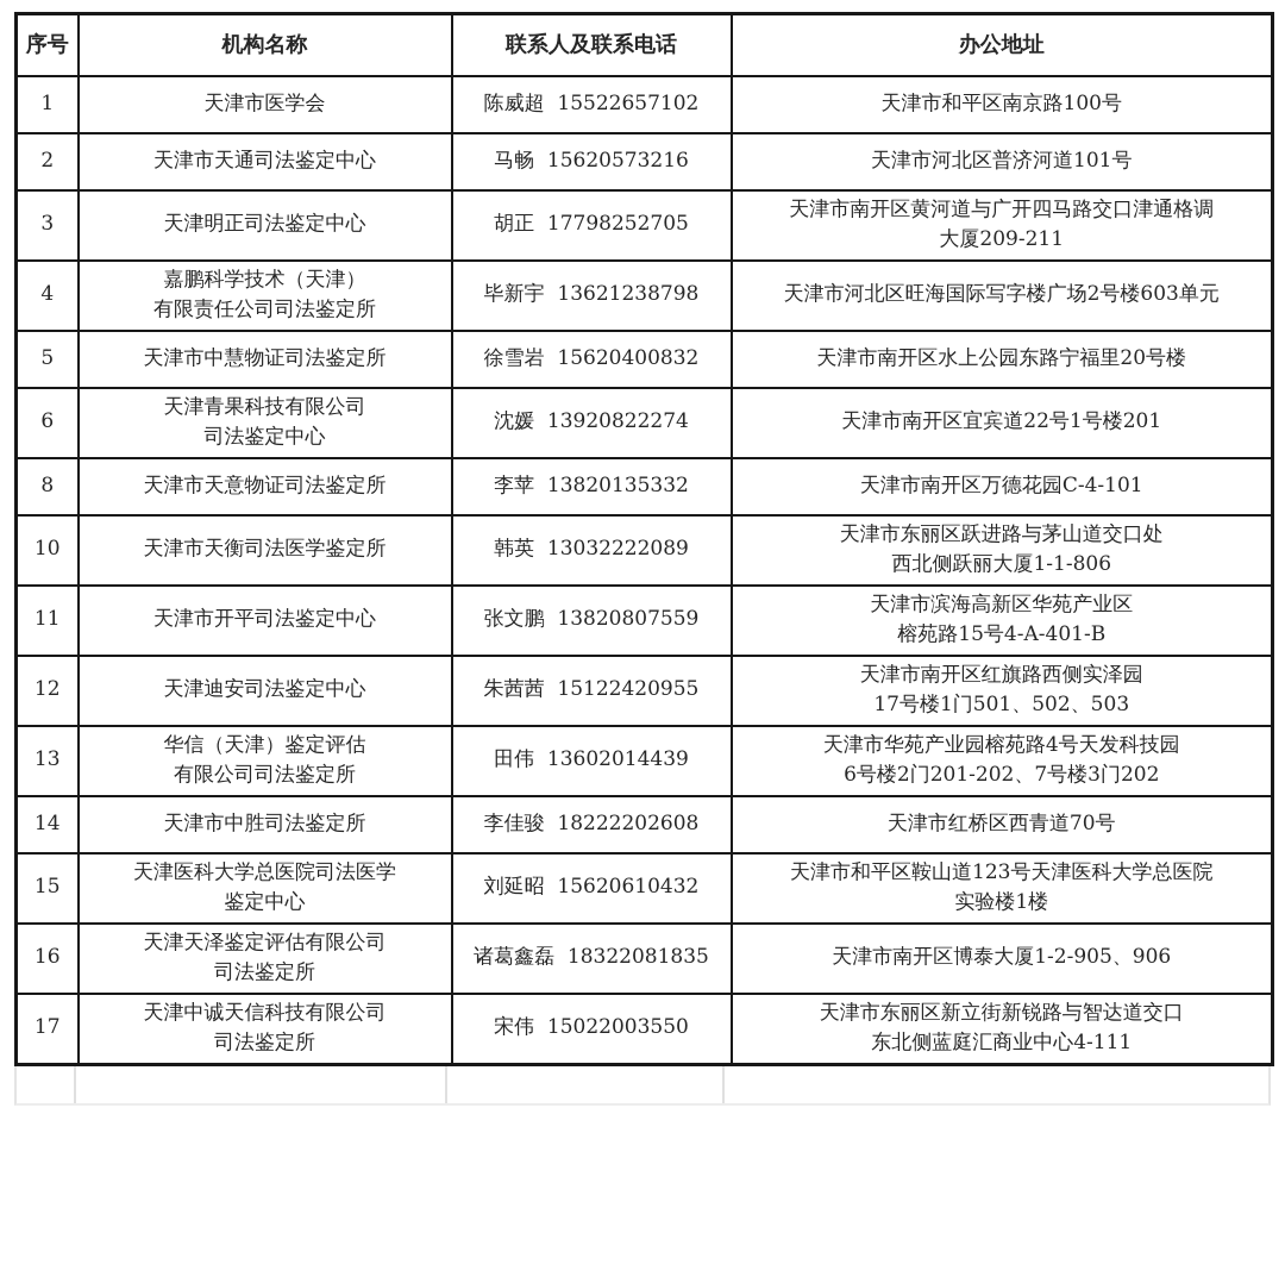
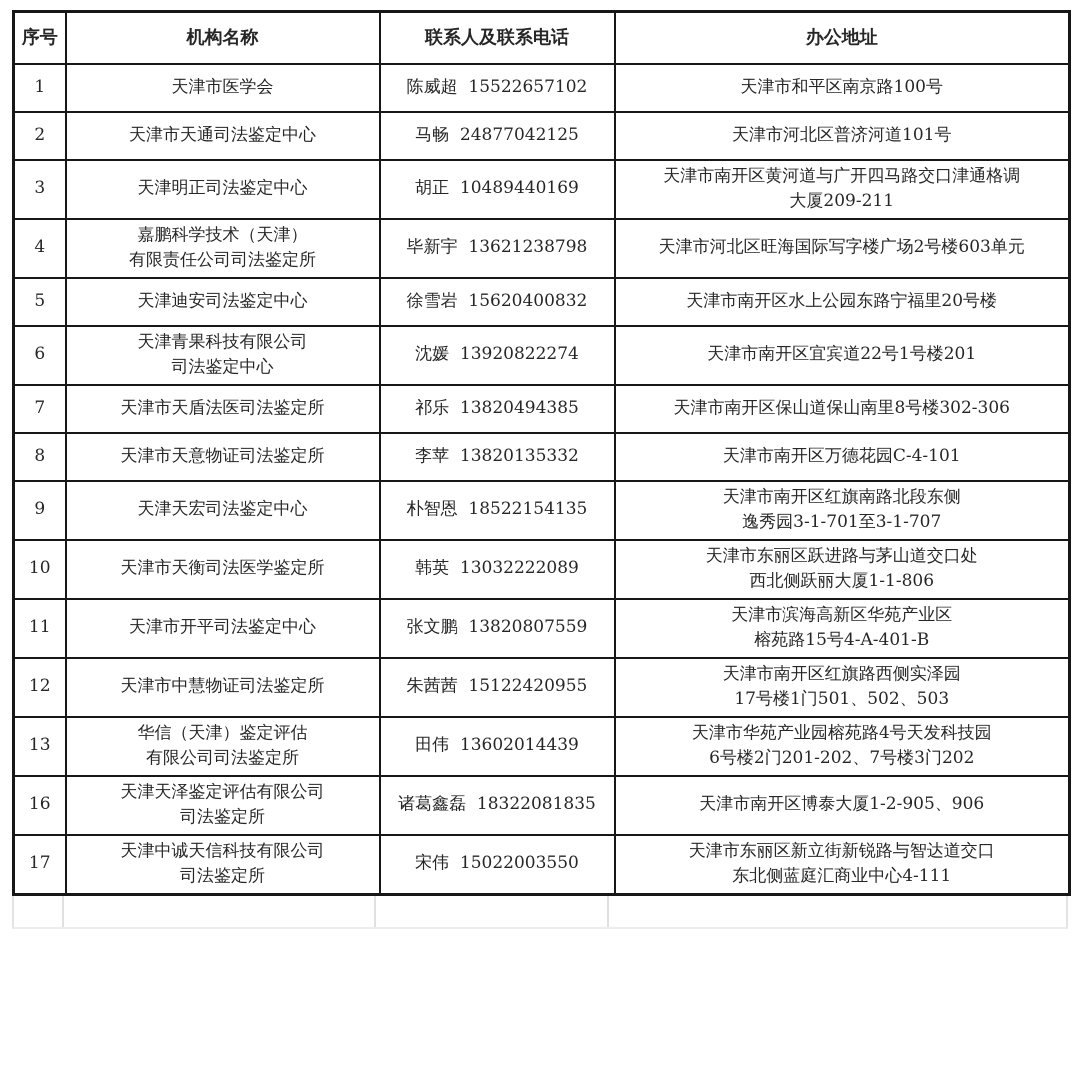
  序号	机构名称	联系人及联系电话	办公地址
  1	天津市医学会	陈威超 15522657102	天津市和平区南京路100号
- 2	天津市天通司法鉴定中心	马畅 15620573216	天津市河北区普济河道101号
+ 2	天津市天通司法鉴定中心	马畅 24877042125	天津市河北区普济河道101号
- 3	天津明正司法鉴定中心	胡正 17798252705	天津市南开区黄河道与广开四马路交口津通格调 大厦209-211
+ 3	天津明正司法鉴定中心	胡正 10489440169	天津市南开区黄河道与广开四马路交口津通格调 大厦209-211
  4	嘉鹏科学技术（天津） 有限责任公司司法鉴定所	毕新宇 13621238798	天津市河北区旺海国际写字楼广场2号楼603单元
- 5	天津市中慧物证司法鉴定所	徐雪岩 15620400832	天津市南开区水上公园东路宁福里20号楼
+ 5	天津迪安司法鉴定中心	徐雪岩 15620400832	天津市南开区水上公园东路宁福里20号楼
  6	天津青果科技有限公司 司法鉴定中心	沈媛 13920822274	天津市南开区宜宾道22号1号楼201
+ 7	天津市天盾法医司法鉴定所	祁乐 13820494385	天津市南开区保山道保山南里8号楼302-306
  8	天津市天意物证司法鉴定所	李苹 13820135332	天津市南开区万德花园C-4-101
+ 9	天津天宏司法鉴定中心	朴智恩 18522154135	天津市南开区红旗南路北段东侧 逸秀园3-1-701至3-1-707
  10	天津市天衡司法医学鉴定所	韩英 13032222089	天津市东丽区跃进路与茅山道交口处 西北侧跃丽大厦1-1-806
  11	天津市开平司法鉴定中心	张文鹏 13820807559	天津市滨海高新区华苑产业区 榕苑路15号4-A-401-B
- 12	天津迪安司法鉴定中心	朱茜茜 15122420955	天津市南开区红旗路西侧实泽园 17号楼1门501、502、503
+ 12	天津市中慧物证司法鉴定所	朱茜茜 15122420955	天津市南开区红旗路西侧实泽园 17号楼1门501、502、503
  13	华信（天津）鉴定评估 有限公司司法鉴定所	田伟 13602014439	天津市华苑产业园榕苑路4号天发科技园 6号楼2门201-202、7号楼3门202
- 14	天津市中胜司法鉴定所	李佳骏 18222202608	天津市红桥区西青道70号
- 15	天津医科大学总医院司法医学 鉴定中心	刘延昭 15620610432	天津市和平区鞍山道123号天津医科大学总医院 实验楼1楼
  16	天津天泽鉴定评估有限公司 司法鉴定所	诸葛鑫磊 18322081835	天津市南开区博泰大厦1-2-905、906
  17	天津中诚天信科技有限公司 司法鉴定所	宋伟 15022003550	天津市东丽区新立街新锐路与智达道交口 东北侧蓝庭汇商业中心4-111
